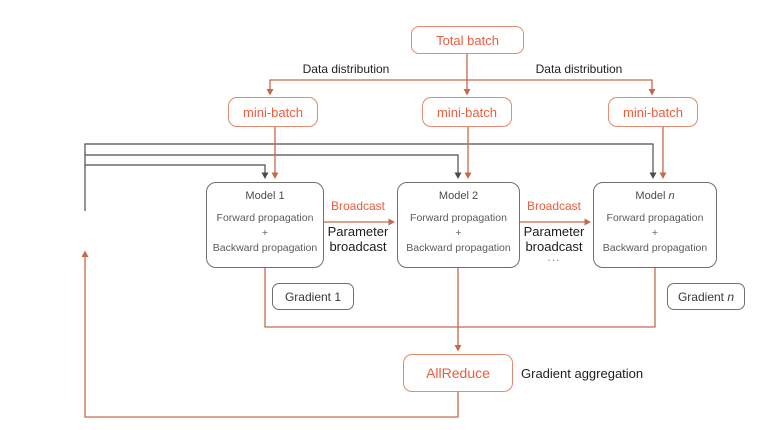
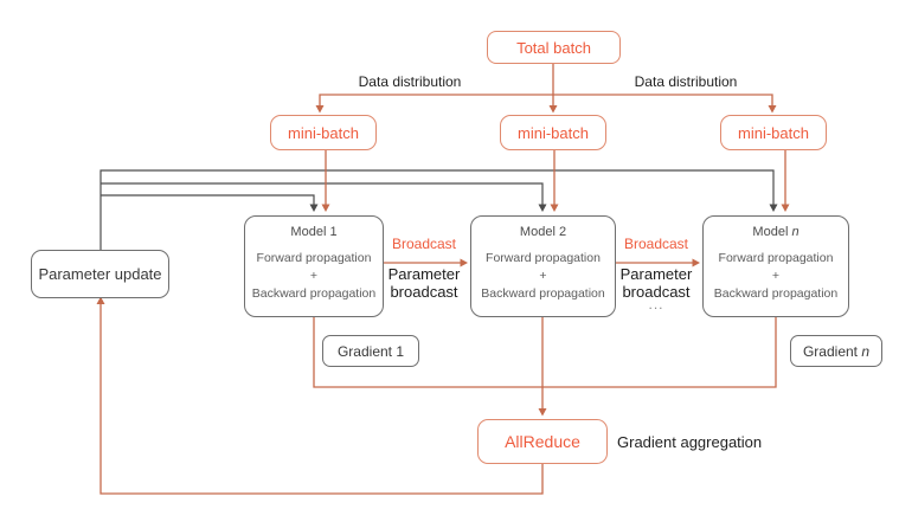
  Total batch
  Data distribution
  Data distribution
  mini-batch
  mini-batch
  mini-batch
+ Parameter update
  Model 1
  Forward propagation
  +
  Backward propagation
  Model 2
  Forward propagation
  +
  Backward propagation
  Model n
  Forward propagation
  +
  Backward propagation
  Broadcast
  Parameter broadcast
  Broadcast
  Parameter broadcast
  ...
  Gradient 1
  Gradient n
  AllReduce
  Gradient aggregation
